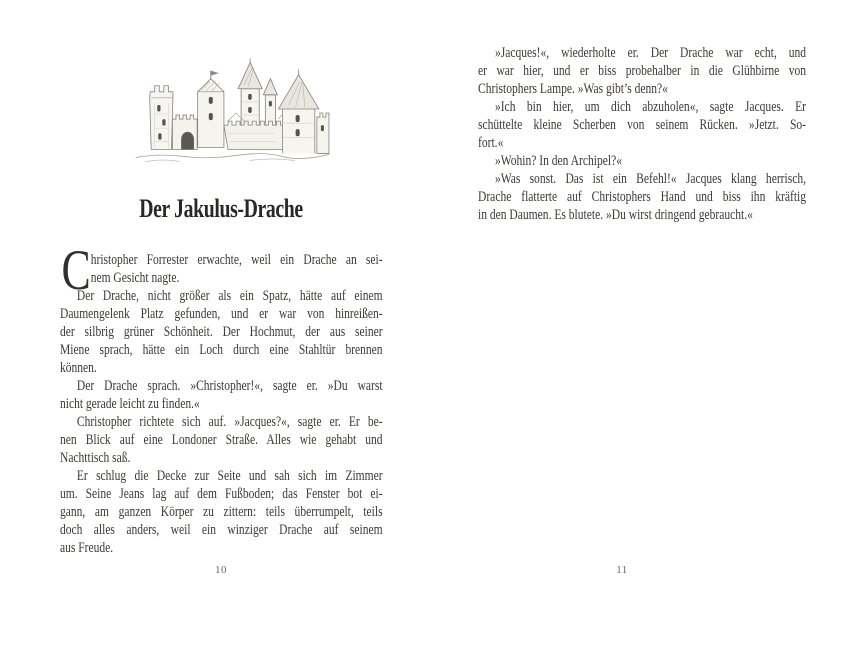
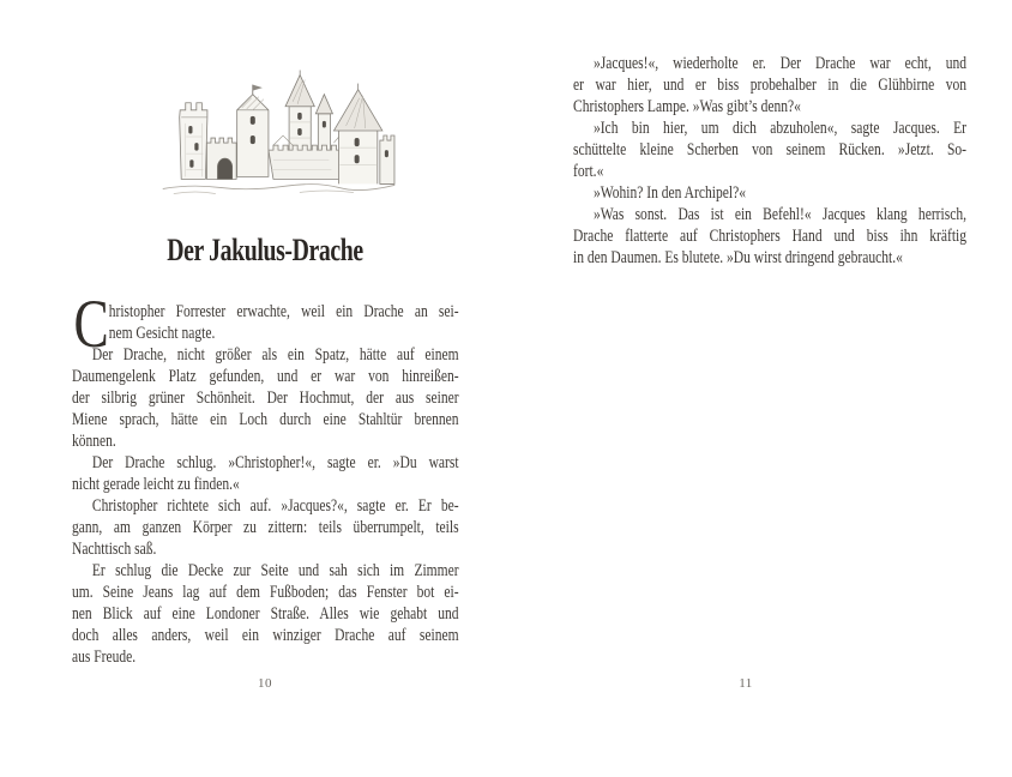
  Der Jakulus-Drache
  C
  hristopher Forrester erwachte, weil ein Drache an sei-
  nem Gesicht nagte.
  Der Drache, nicht größer als ein Spatz, hätte auf einem
  Daumengelenk Platz gefunden, und er war von hinreißen-
  der silbrig grüner Schönheit. Der Hochmut, der aus seiner
  Miene sprach, hätte ein Loch durch eine Stahltür brennen
  können.
- Der Drache sprach. »Christopher!«, sagte er. »Du warst
+ Der Drache schlug. »Christopher!«, sagte er. »Du warst
  nicht gerade leicht zu finden.«
  Christopher richtete sich auf. »Jacques?«, sagte er. Er be-
- nen Blick auf eine Londoner Straße. Alles wie gehabt und
+ gann, am ganzen Körper zu zittern: teils überrumpelt, teils
  Nachttisch saß.
  Er schlug die Decke zur Seite und sah sich im Zimmer
  um. Seine Jeans lag auf dem Fußboden; das Fenster bot ei-
- gann, am ganzen Körper zu zittern: teils überrumpelt, teils
+ nen Blick auf eine Londoner Straße. Alles wie gehabt und
  doch alles anders, weil ein winziger Drache auf seinem
  aus Freude.
  10
  »Jacques!«, wiederholte er. Der Drache war echt, und
  er war hier, und er biss probehalber in die Glühbirne von
  Christophers Lampe. »Was gibt’s denn?«
  »Ich bin hier, um dich abzuholen«, sagte Jacques. Er
  schüttelte kleine Scherben von seinem Rücken. »Jetzt. So-
  fort.«
  »Wohin? In den Archipel?«
  »Was sonst. Das ist ein Befehl!« Jacques klang herrisch,
  Drache flatterte auf Christophers Hand und biss ihn kräftig
  in den Daumen. Es blutete. »Du wirst dringend gebraucht.«
  11
